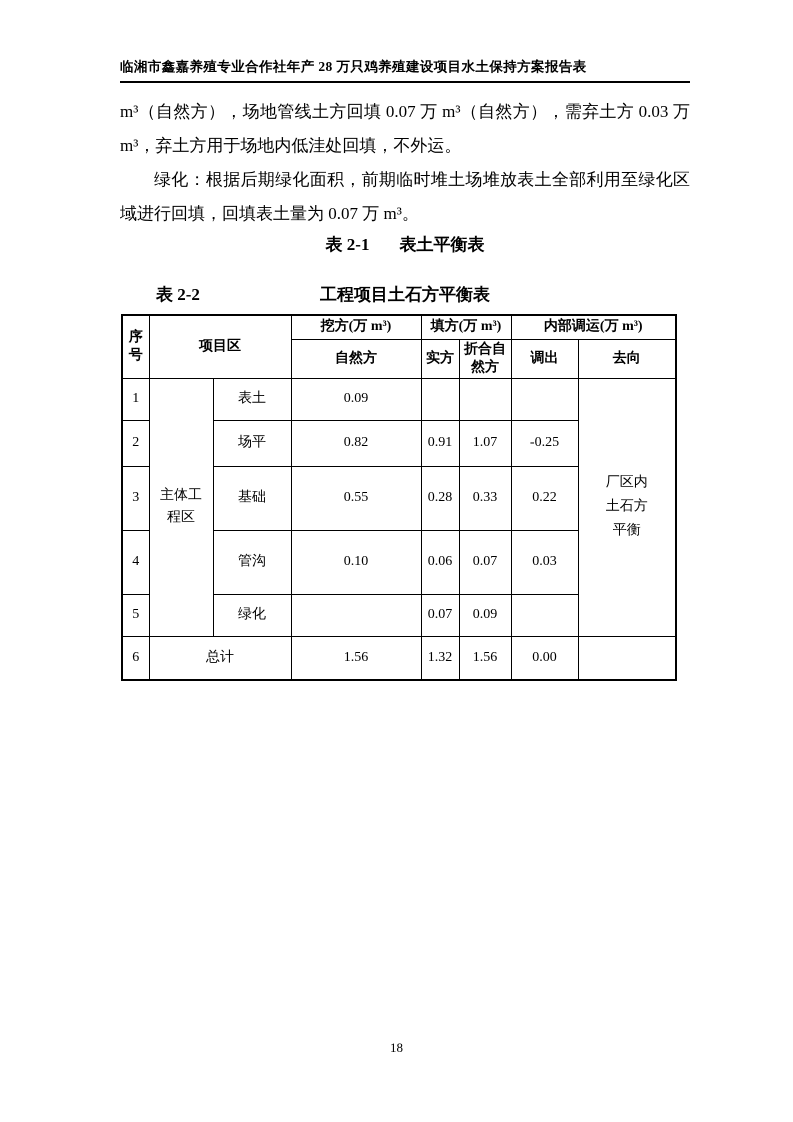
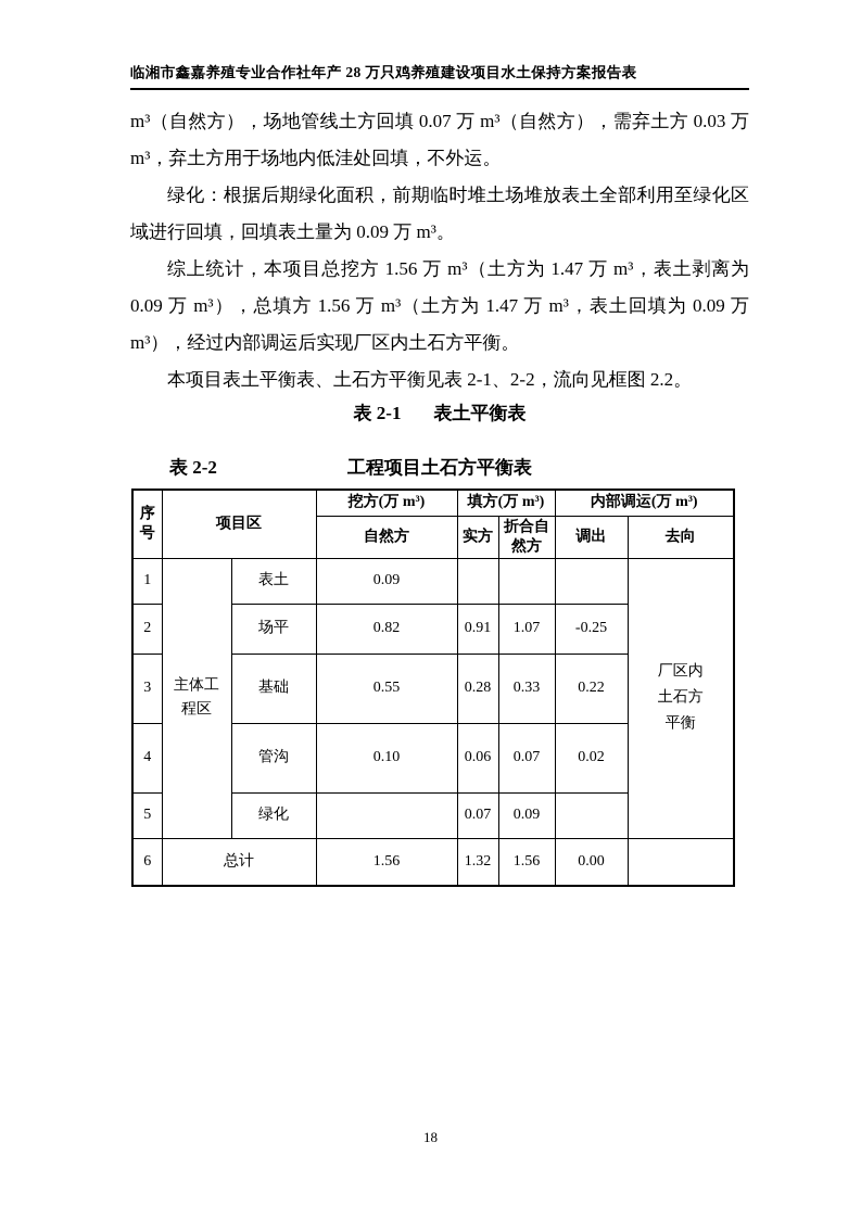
  临湘市鑫嘉养殖专业合作社年产 28 万只鸡养殖建设项目水土保持方案报告表
  m³（自然方），场地管线土方回填 0.07 万 m³（自然方），需弃土方 0.03 万 m³，弃土方用于场地内低洼处回填，不外运。
- 绿化：根据后期绿化面积，前期临时堆土场堆放表土全部利用至绿化区域进行回填，回填表土量为 0.07 万 m³。
+ 绿化：根据后期绿化面积，前期临时堆土场堆放表土全部利用至绿化区域进行回填，回填表土量为 0.09 万 m³。
+ 综上统计，本项目总挖方 1.56 万 m³（土方为 1.47 万 m³，表土剥离为 0.09 万 m³），总填方 1.56 万 m³（土方为 1.47 万 m³，表土回填为 0.09 万 m³），经过内部调运后实现厂区内土石方平衡。
+ 本项目表土平衡表、土石方平衡见表 2-1、2-2，流向见框图 2.2。
  表 2-1 表土平衡表
  表 2-2
  工程项目土石方平衡表
  序号	项目区	挖方(万 m³)	填方(万 m³)	内部调运(万 m³)
  自然方	实方	折合自然方	调出	去向
  1	主体工程区	表土	0.09				厂区内土石方平衡
  2	场平	0.82	0.91	1.07	-0.25
  3	基础	0.55	0.28	0.33	0.22
- 4	管沟	0.10	0.06	0.07	0.03
+ 4	管沟	0.10	0.06	0.07	0.02
  5	绿化		0.07	0.09
  6	总计	1.56	1.32	1.56	0.00
  18
